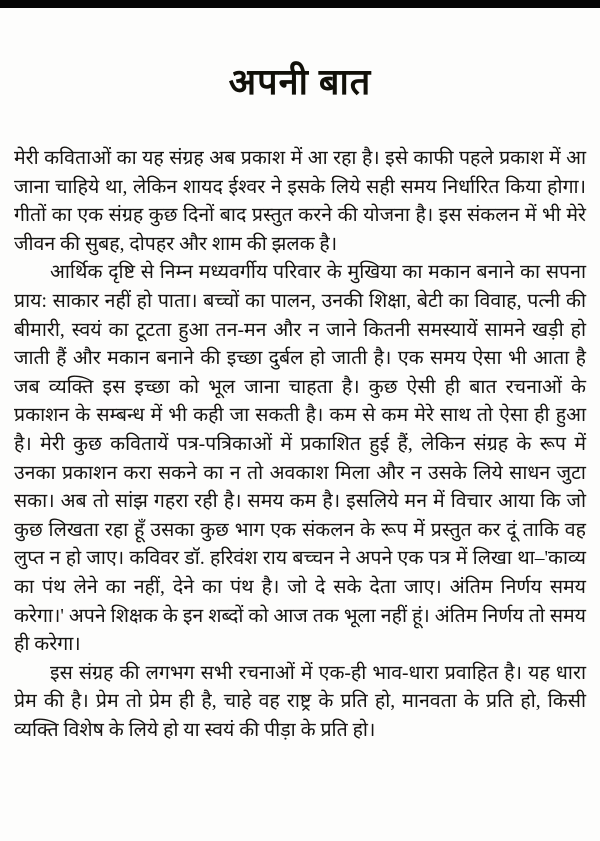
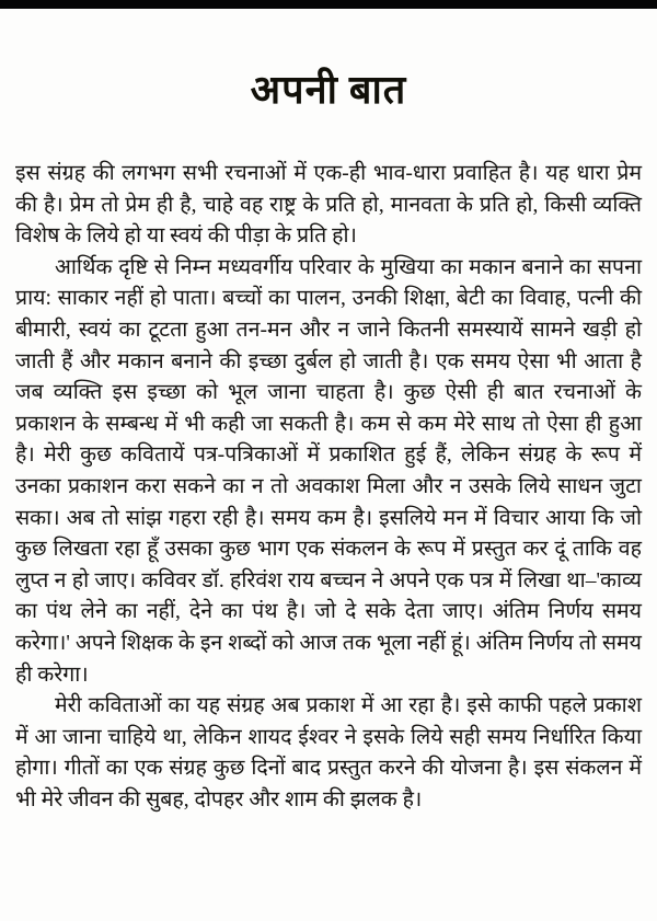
  अपनी बात
- मेरी कविताओं का यह संग्रह अब प्रकाश में आ रहा है। इसे काफी पहले प्रकाश में आ जाना चाहिये था, लेकिन शायद ईश्वर ने इसके लिये सही समय निर्धारित किया होगा। गीतों का एक संग्रह कुछ दिनों बाद प्रस्तुत करने की योजना है। इस संकलन में भी मेरे जीवन की सुबह, दोपहर और शाम की झलक है।
+ इस संग्रह की लगभग सभी रचनाओं में एक-ही भाव-धारा प्रवाहित है। यह धारा प्रेम की है। प्रेम तो प्रेम ही है, चाहे वह राष्ट्र के प्रति हो, मानवता के प्रति हो, किसी व्यक्ति विशेष के लिये हो या स्वयं की पीड़ा के प्रति हो।
  आर्थिक दृष्टि से निम्न मध्यवर्गीय परिवार के मुखिया का मकान बनाने का सपना प्राय: साकार नहीं हो पाता। बच्चों का पालन, उनकी शिक्षा, बेटी का विवाह, पत्नी की बीमारी, स्वयं का टूटता हुआ तन-मन और न जाने कितनी समस्यायें सामने खड़ी हो जाती हैं और मकान बनाने की इच्छा दुर्बल हो जाती है। एक समय ऐसा भी आता है जब व्यक्ति इस इच्छा को भूल जाना चाहता है। कुछ ऐसी ही बात रचनाओं के प्रकाशन के सम्बन्ध में भी कही जा सकती है। कम से कम मेरे साथ तो ऐसा ही हुआ है। मेरी कुछ कवितायें पत्र-पत्रिकाओं में प्रकाशित हुई हैं, लेकिन संग्रह के रूप में उनका प्रकाशन करा सकने का न तो अवकाश मिला और न उसके लिये साधन जुटा सका। अब तो सांझ गहरा रही है। समय कम है। इसलिये मन में विचार आया कि जो कुछ लिखता रहा हूँ उसका कुछ भाग एक संकलन के रूप में प्रस्तुत कर दूं ताकि वह लुप्त न हो जाए। कविवर डॉ. हरिवंश राय बच्चन ने अपने एक पत्र में लिखा था–'काव्य का पंथ लेने का नहीं, देने का पंथ है। जो दे सके देता जाए। अंतिम निर्णय समय करेगा।' अपने शिक्षक के इन शब्दों को आज तक भूला नहीं हूं। अंतिम निर्णय तो समय ही करेगा।
- इस संग्रह की लगभग सभी रचनाओं में एक-ही भाव-धारा प्रवाहित है। यह धारा प्रेम की है। प्रेम तो प्रेम ही है, चाहे वह राष्ट्र के प्रति हो, मानवता के प्रति हो, किसी व्यक्ति विशेष के लिये हो या स्वयं की पीड़ा के प्रति हो।
+ मेरी कविताओं का यह संग्रह अब प्रकाश में आ रहा है। इसे काफी पहले प्रकाश में आ जाना चाहिये था, लेकिन शायद ईश्वर ने इसके लिये सही समय निर्धारित किया होगा। गीतों का एक संग्रह कुछ दिनों बाद प्रस्तुत करने की योजना है। इस संकलन में भी मेरे जीवन की सुबह, दोपहर और शाम की झलक है।
